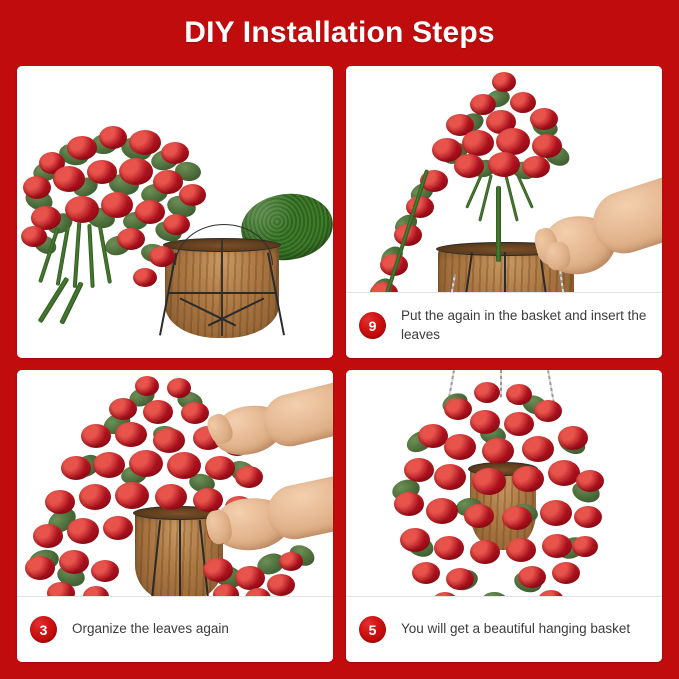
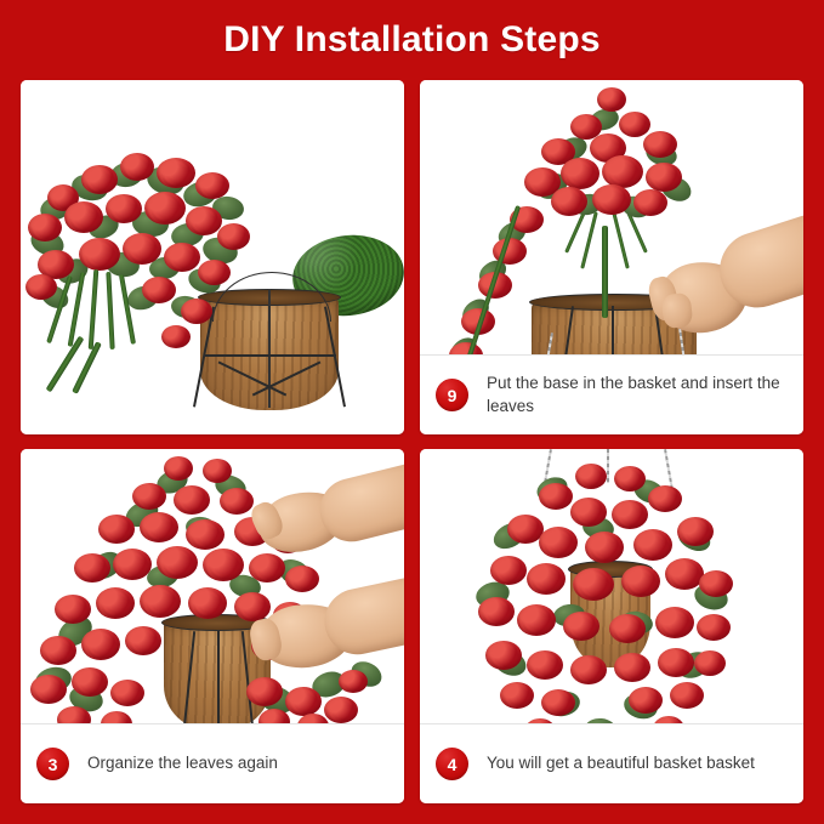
  DIY Installation Steps
  9
- Put the again in the basket and insert the leaves
+ Put the base in the basket and insert the leaves
  3
  Organize the leaves again
- 5
+ 4
- You will get a beautiful hanging basket
+ You will get a beautiful basket basket
